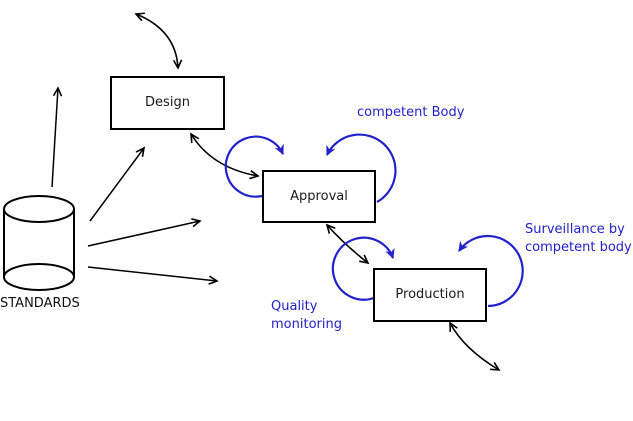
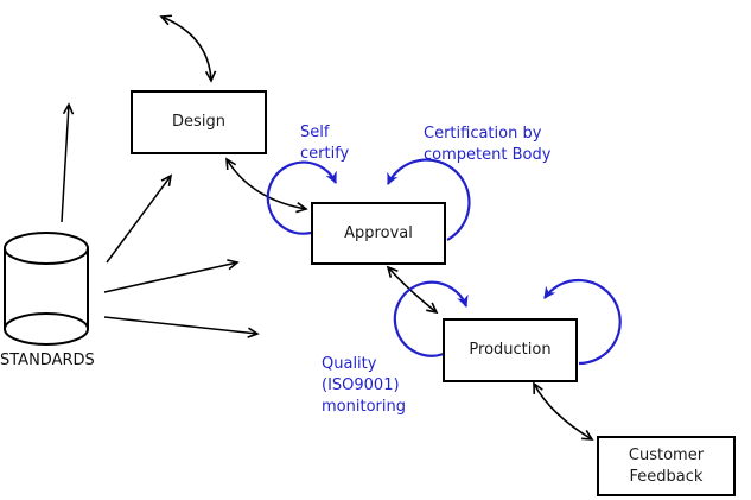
  Design
  Approval
  Production
+ Customer
+ Feedback
+ Self
+ certify
+ Certification by
  competent Body
- Surveillance by
- competent body
  Quality
+ (ISO9001)
  monitoring
  STANDARDS
